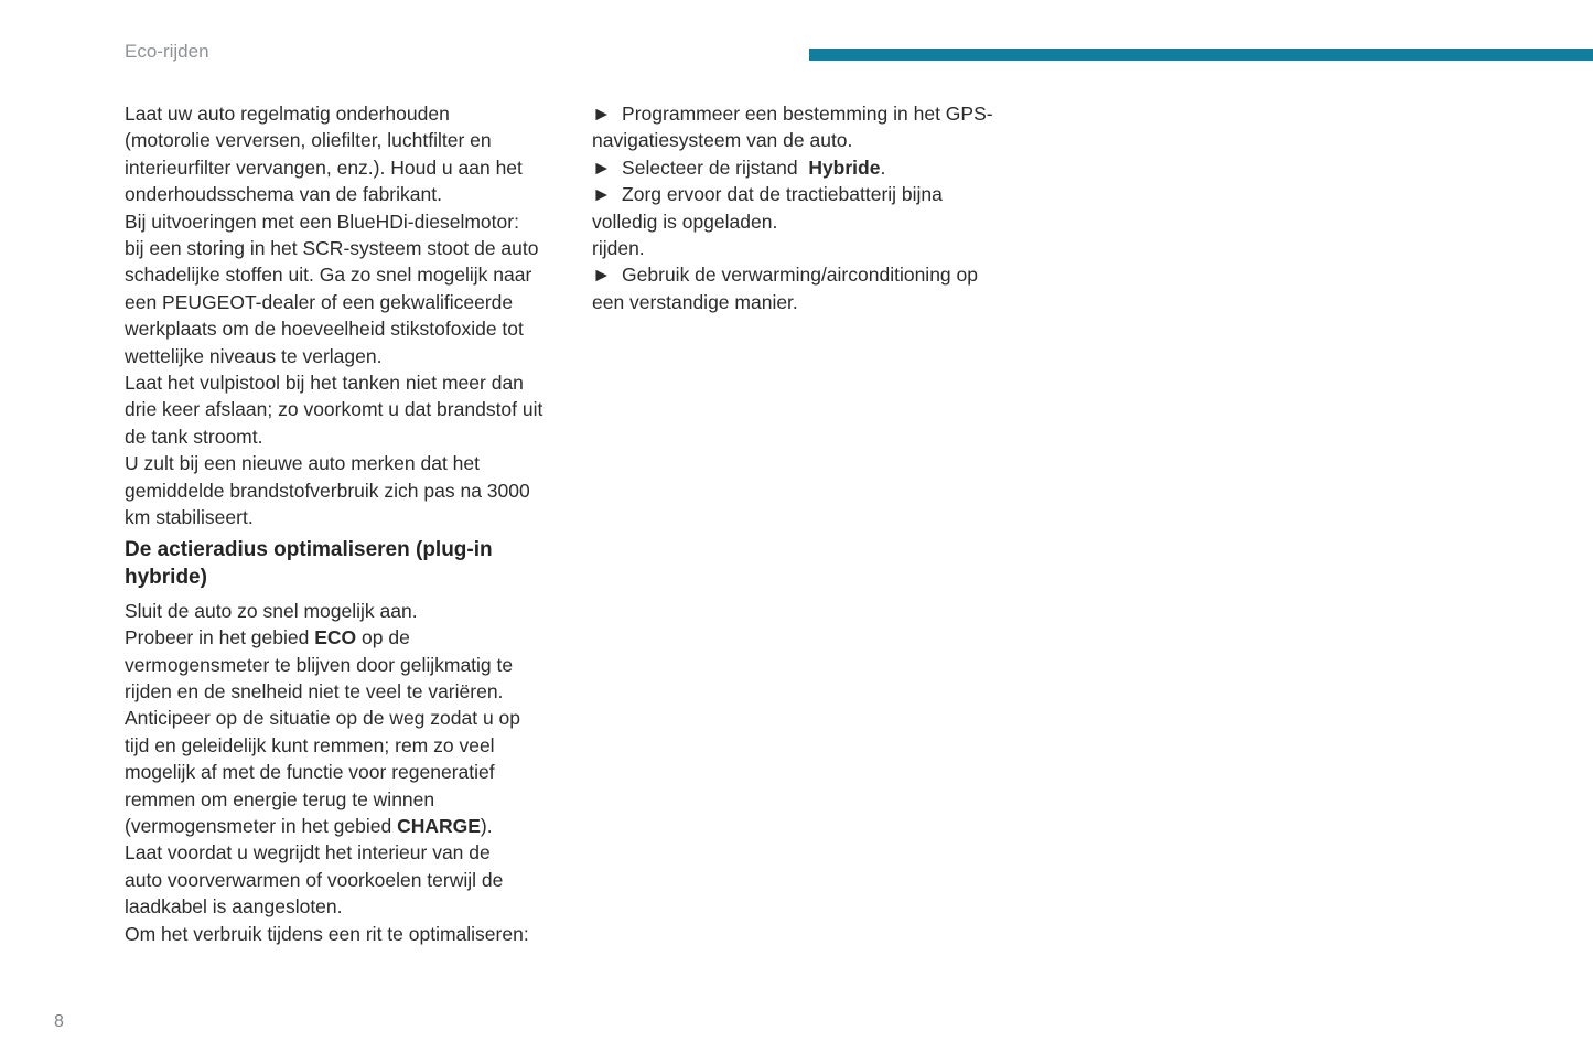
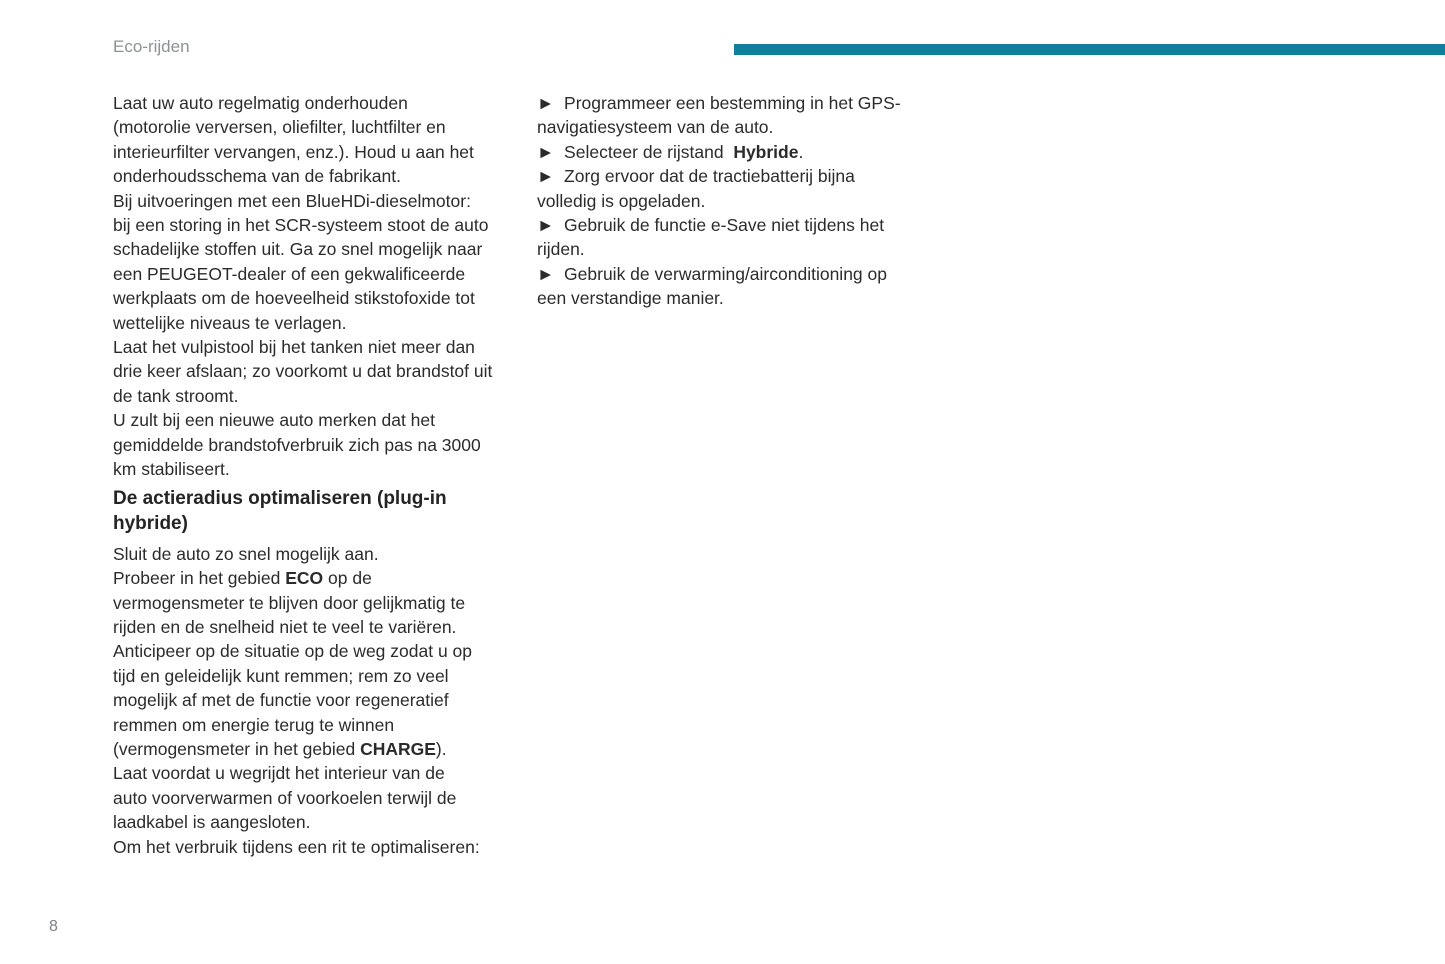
  Eco-rijden
  Laat uw auto regelmatig onderhouden
  (motorolie verversen, oliefilter, luchtfilter en
  interieurfilter vervangen, enz.). Houd u aan het
  onderhoudsschema van de fabrikant.
  Bij uitvoeringen met een BlueHDi-dieselmotor:
  bij een storing in het SCR-systeem stoot de auto
  schadelijke stoffen uit. Ga zo snel mogelijk naar
  een PEUGEOT-dealer of een gekwalificeerde
  werkplaats om de hoeveelheid stikstofoxide tot
  wettelijke niveaus te verlagen.
  Laat het vulpistool bij het tanken niet meer dan
  drie keer afslaan; zo voorkomt u dat brandstof uit
  de tank stroomt.
  U zult bij een nieuwe auto merken dat het
  gemiddelde brandstofverbruik zich pas na 3000
  km stabiliseert.
  De actieradius optimaliseren (plug-in
  hybride)
  Sluit de auto zo snel mogelijk aan.
  Probeer in het gebied ECO op de
  vermogensmeter te blijven door gelijkmatig te
  rijden en de snelheid niet te veel te variëren.
  Anticipeer op de situatie op de weg zodat u op
  tijd en geleidelijk kunt remmen; rem zo veel
  mogelijk af met de functie voor regeneratief
  remmen om energie terug te winnen
  (vermogensmeter in het gebied CHARGE).
  Laat voordat u wegrijdt het interieur van de
  auto voorverwarmen of voorkoelen terwijl de
  laadkabel is aangesloten.
  Om het verbruik tijdens een rit te optimaliseren:
  ► Programmeer een bestemming in het GPS-
  navigatiesysteem van de auto.
  ► Selecteer de rijstand Hybride.
  ► Zorg ervoor dat de tractiebatterij bijna
  volledig is opgeladen.
+ ► Gebruik de functie e-Save niet tijdens het
  rijden.
  ► Gebruik de verwarming/airconditioning op
  een verstandige manier.
  8
